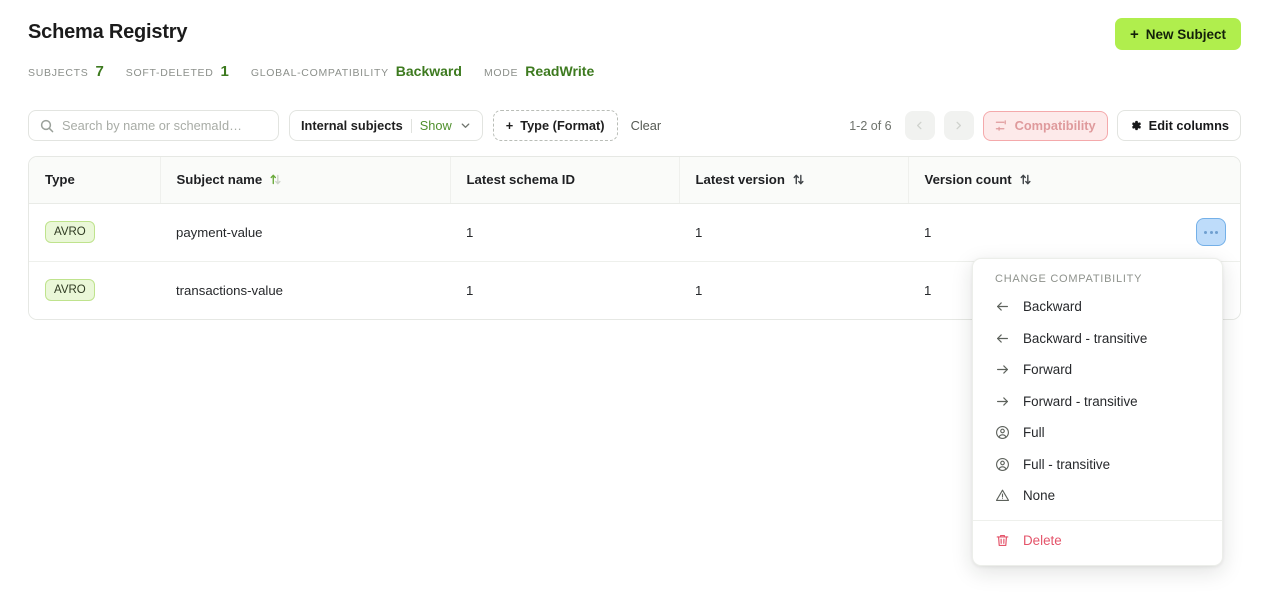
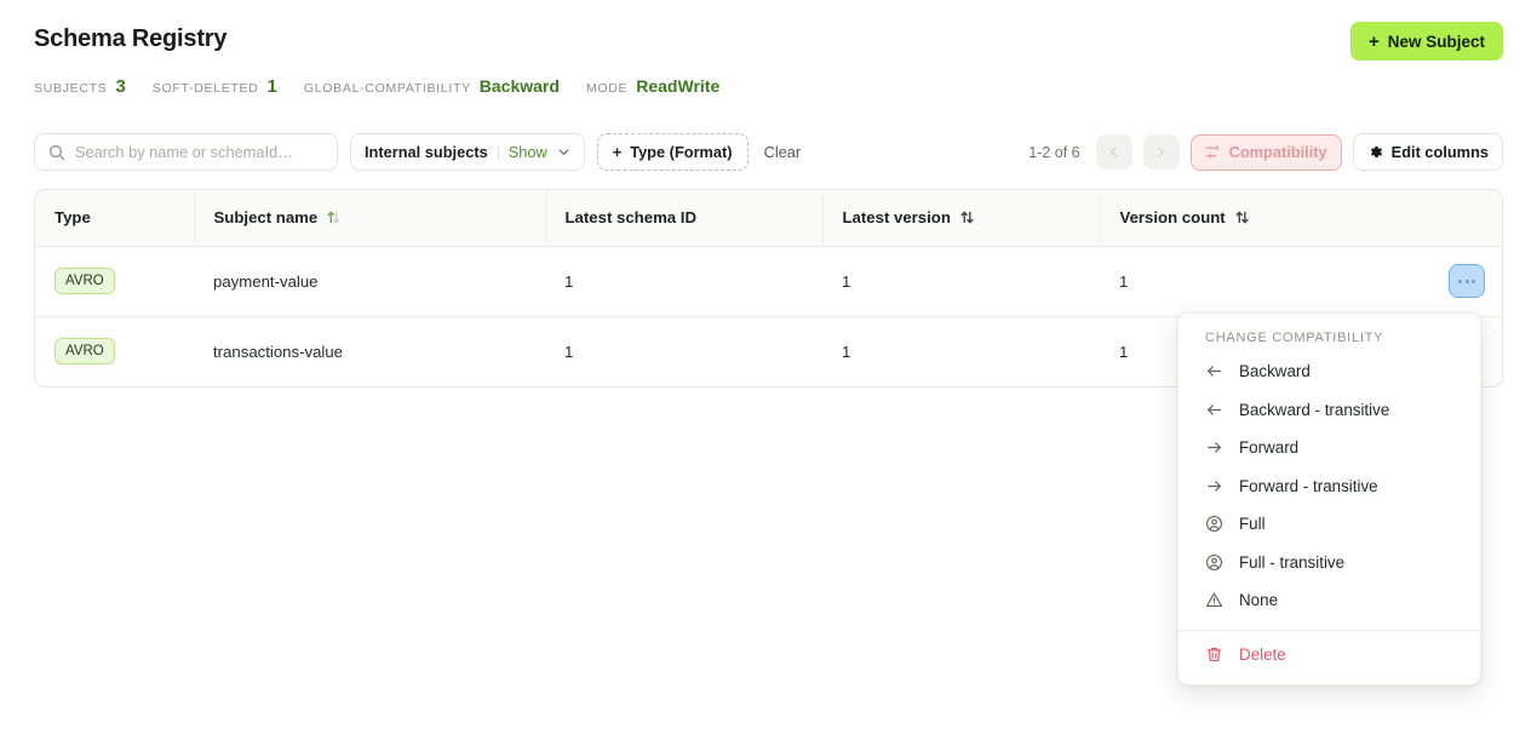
  Schema Registry
  SUBJECTS
- 7
+ 3
  SOFT-DELETED
  1
  GLOBAL-COMPATIBILITY
  Backward
  MODE
  ReadWrite
  +
  New Subject
  Search by name or schemaId…
  Internal subjects
  Show
  +
  Type (Format)
  Clear
  1-2 of 6
  Compatibility
  Edit columns
  Type	Subject name	Latest schema ID	Latest version	Version count
  AVRO	payment-value	1	1	1
  AVRO	transactions-value	1	1	1
  CHANGE COMPATIBILITY
  Backward
  Backward - transitive
  Forward
  Forward - transitive
  Full
  Full - transitive
  None
  Delete
